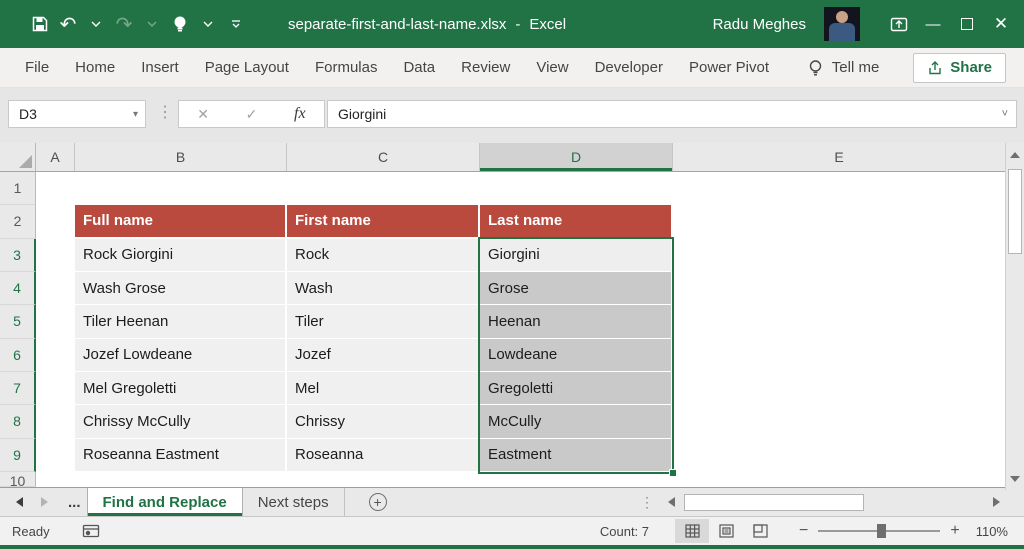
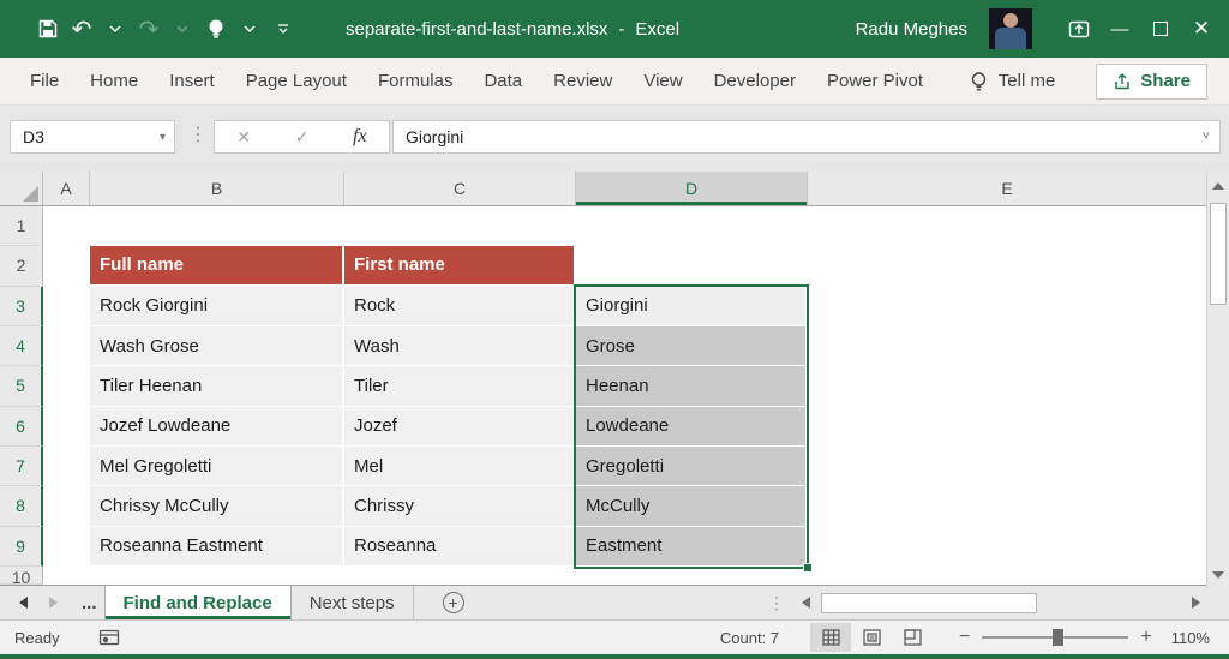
  ↶
  ↷
  separate-first-and-last-name.xlsx
  -
  Excel
  Radu Meghes
  —
  ✕
  File
  Home
  Insert
  Page Layout
  Formulas
  Data
  Review
  View
  Developer
  Power Pivot
  Tell me
  Share
  D3
  ▾
  ⋮
  ✕
  ✓
  fx
  Giorgini
  ˅
  A
  B
  C
  D
  E
  1
  2
  Full name
  First name
- Last name
  3
  Rock Giorgini
  Rock
  Giorgini
  4
  Wash Grose
  Wash
  Grose
  5
  Tiler Heenan
  Tiler
  Heenan
  6
  Jozef Lowdeane
  Jozef
  Lowdeane
  7
  Mel Gregoletti
  Mel
  Gregoletti
  8
  Chrissy McCully
  Chrissy
  McCully
  9
  Roseanna Eastment
  Roseanna
  Eastment
  10
  ...
  Find and Replace
  Next steps
  +
  ⋮
  Ready
  Count: 7
  −
  +
  110%
